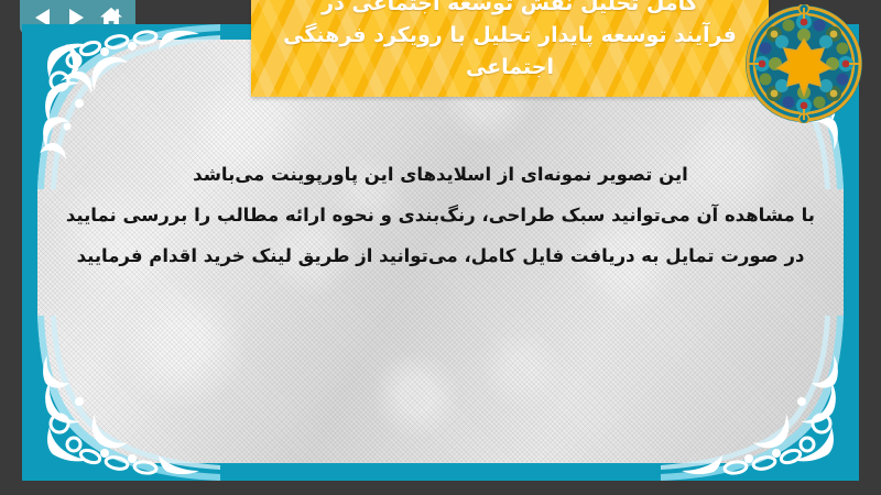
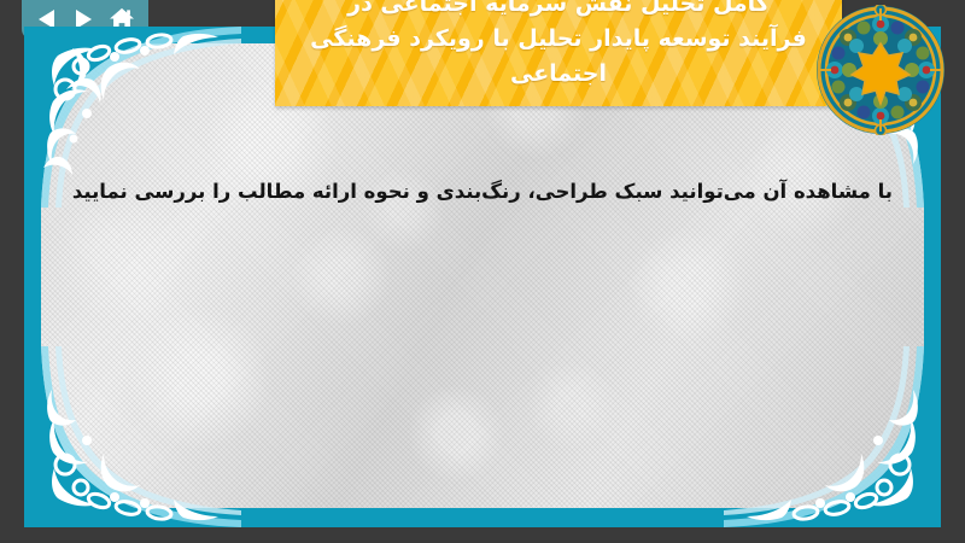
- این تصویر نمونه‌ای از اسلایدهای این پاورپوینت می‌باشد
  با مشاهده آن می‌توانید سبک طراحی، رنگ‌بندی و نحوه ارائه مطالب را بررسی نمایید
- در صورت تمایل به دریافت فایل کامل، می‌توانید از طریق لینک خرید اقدام فرمایید
- کامل تحلیل نقش توسعه اجتماعی در
+ کامل تحلیل نقش سرمایه اجتماعی در
  فرآیند توسعه پایدار تحلیل با رویکرد فرهنگی
  اجتماعی
